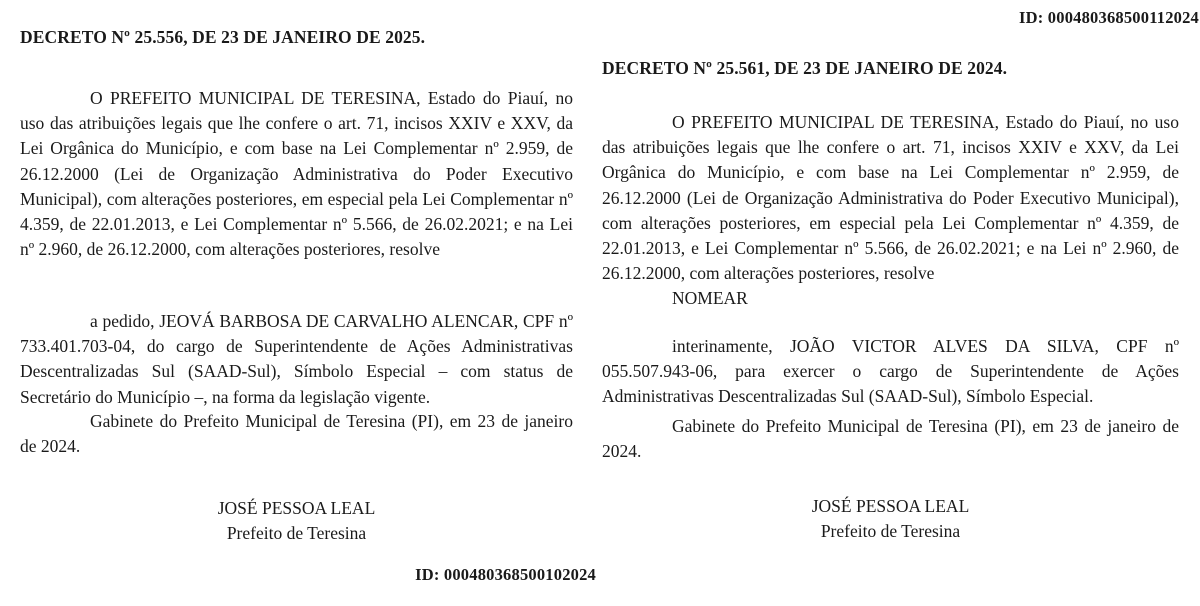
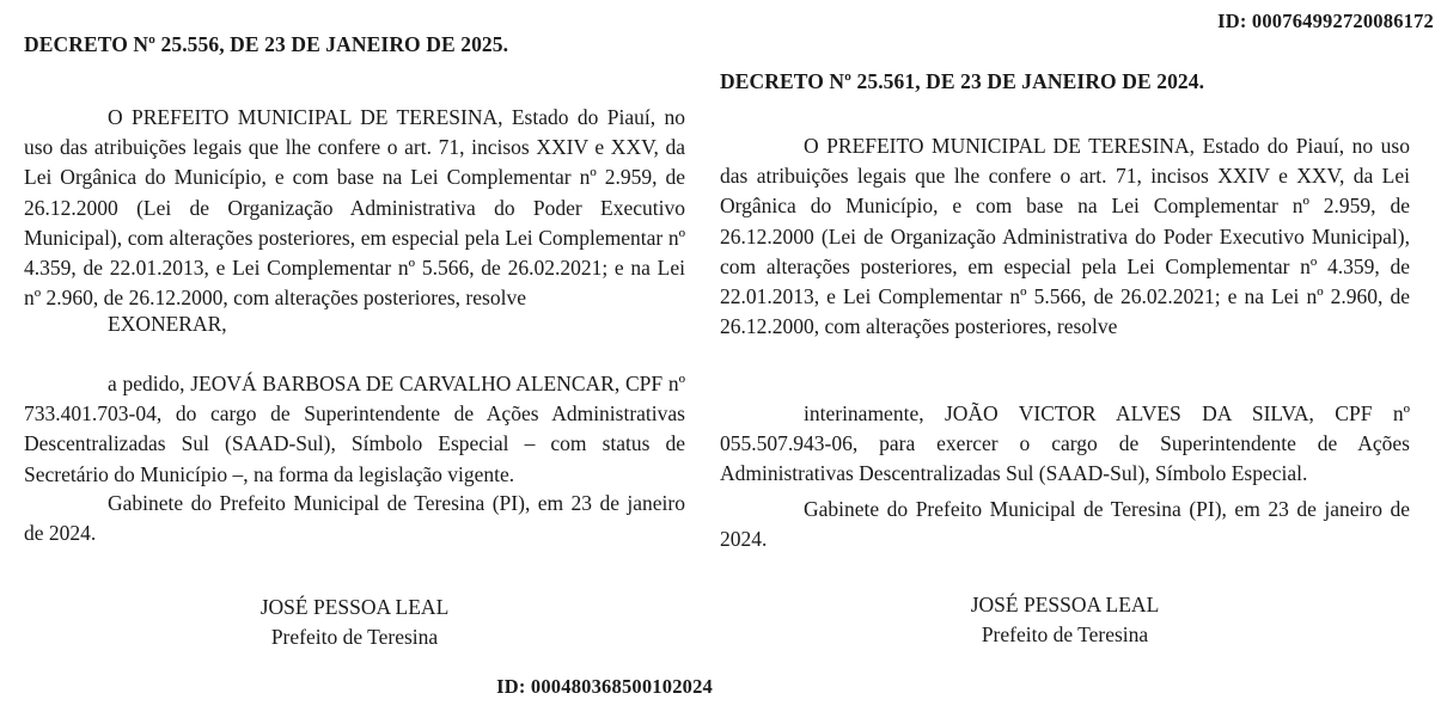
- ID: 000480368500112024
+ ID: 000764992720086172
  DECRETO Nº 25.556, DE 23 DE JANEIRO DE 2025.
  O PREFEITO MUNICIPAL DE TERESINA, Estado do Piauí, no uso das atribuições legais que lhe confere o art. 71, incisos XXIV e XXV, da Lei Orgânica do Município, e com base na Lei Complementar nº 2.959, de 26.12.2000 (Lei de Organização Administrativa do Poder Executivo Municipal), com alterações posteriores, em especial pela Lei Complementar nº 4.359, de 22.01.2013, e Lei Complementar nº 5.566, de 26.02.2021; e na Lei nº 2.960, de 26.12.2000, com alterações posteriores, resolve
+ EXONERAR,
  a pedido, JEOVÁ BARBOSA DE CARVALHO ALENCAR, CPF nº 733.401.703-04, do cargo de Superintendente de Ações Administrativas Descentralizadas Sul (SAAD-Sul), Símbolo Especial – com status de Secretário do Município –, na forma da legislação vigente.
  Gabinete do Prefeito Municipal de Teresina (PI), em 23 de janeiro de 2024.
  JOSÉ PESSOA LEAL
  Prefeito de Teresina
  ID: 000480368500102024
  DECRETO Nº 25.561, DE 23 DE JANEIRO DE 2024.
  O PREFEITO MUNICIPAL DE TERESINA, Estado do Piauí, no uso das atribuições legais que lhe confere o art. 71, incisos XXIV e XXV, da Lei Orgânica do Município, e com base na Lei Complementar nº 2.959, de 26.12.2000 (Lei de Organização Administrativa do Poder Executivo Municipal), com alterações posteriores, em especial pela Lei Complementar nº 4.359, de 22.01.2013, e Lei Complementar nº 5.566, de 26.02.2021; e na Lei nº 2.960, de 26.12.2000, com alterações posteriores, resolve
- NOMEAR
  interinamente, JOÃO VICTOR ALVES DA SILVA, CPF nº 055.507.943-06, para exercer o cargo de Superintendente de Ações Administrativas Descentralizadas Sul (SAAD-Sul), Símbolo Especial.
  Gabinete do Prefeito Municipal de Teresina (PI), em 23 de janeiro de 2024.
  JOSÉ PESSOA LEAL
  Prefeito de Teresina
